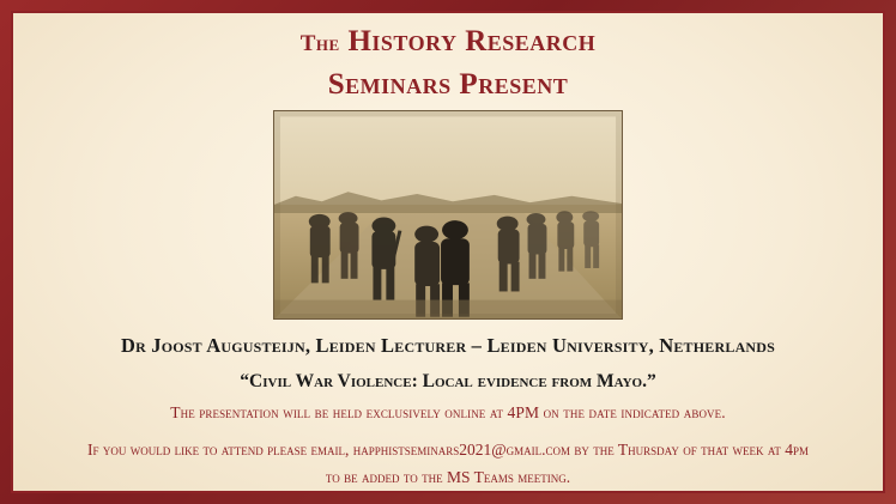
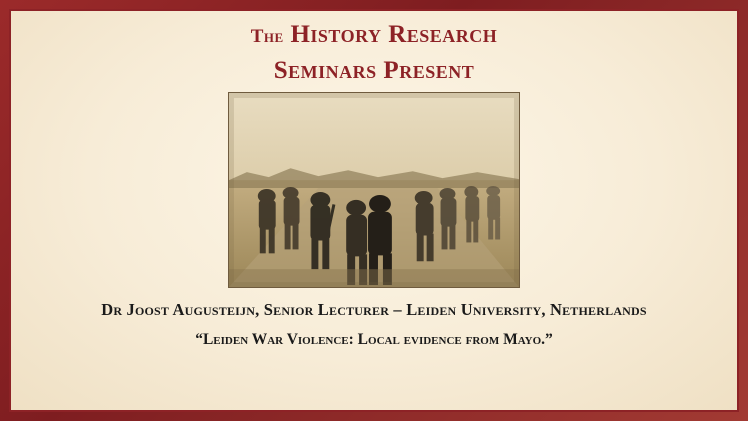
  The History Research
  Seminars Present
- Dr Joost Augusteijn, Leiden Lecturer – Leiden University, Netherlands
+ Dr Joost Augusteijn, Senior Lecturer – Leiden University, Netherlands
- “Civil War Violence: Local evidence from Mayo.”
+ “Leiden War Violence: Local evidence from Mayo.”
- The presentation will be held exclusively online at 4PM on the date indicated above.
- If you would like to attend please email, happhistseminars2021@gmail.com by the Thursday of that week at 4pm
- to be added to the MS Teams meeting.
